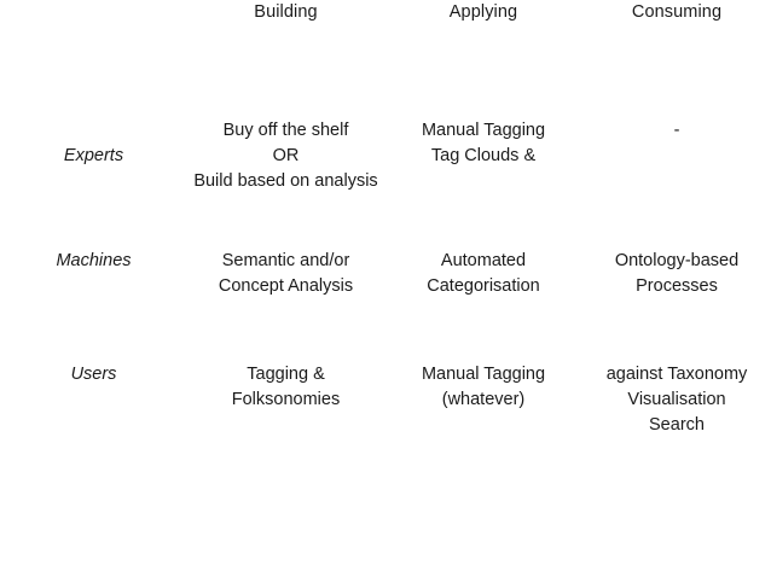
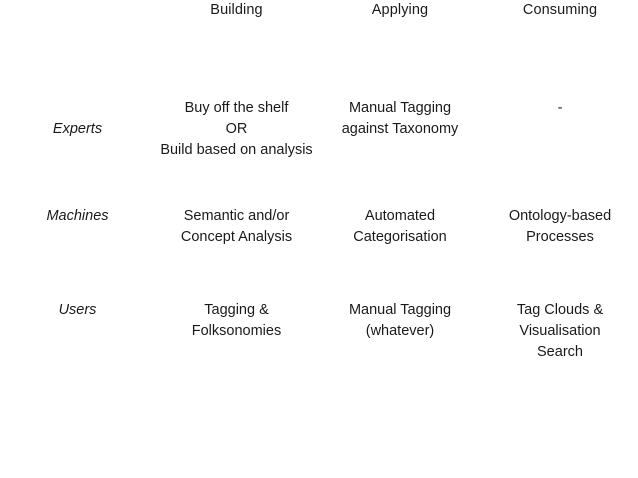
  	Building	Applying	Consuming
- Experts	Buy off the shelf OR Build based on analysis	Manual Tagging Tag Clouds &	-
+ Experts	Buy off the shelf OR Build based on analysis	Manual Tagging against Taxonomy	-
  Machines	Semantic and/or Concept Analysis	Automated Categorisation	Ontology-based Processes
- Users	Tagging & Folksonomies	Manual Tagging (whatever)	against Taxonomy Visualisation Search
+ Users	Tagging & Folksonomies	Manual Tagging (whatever)	Tag Clouds & Visualisation Search
